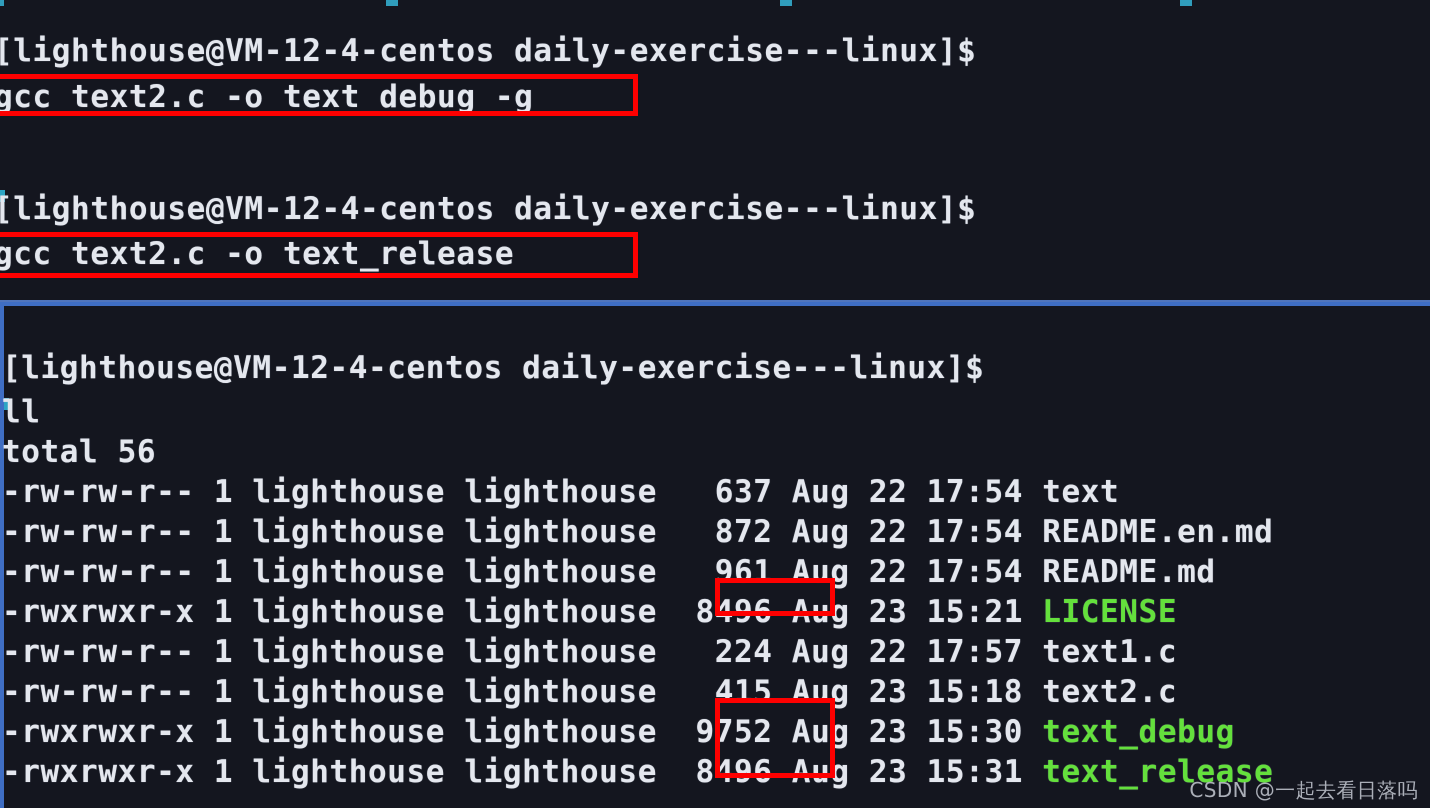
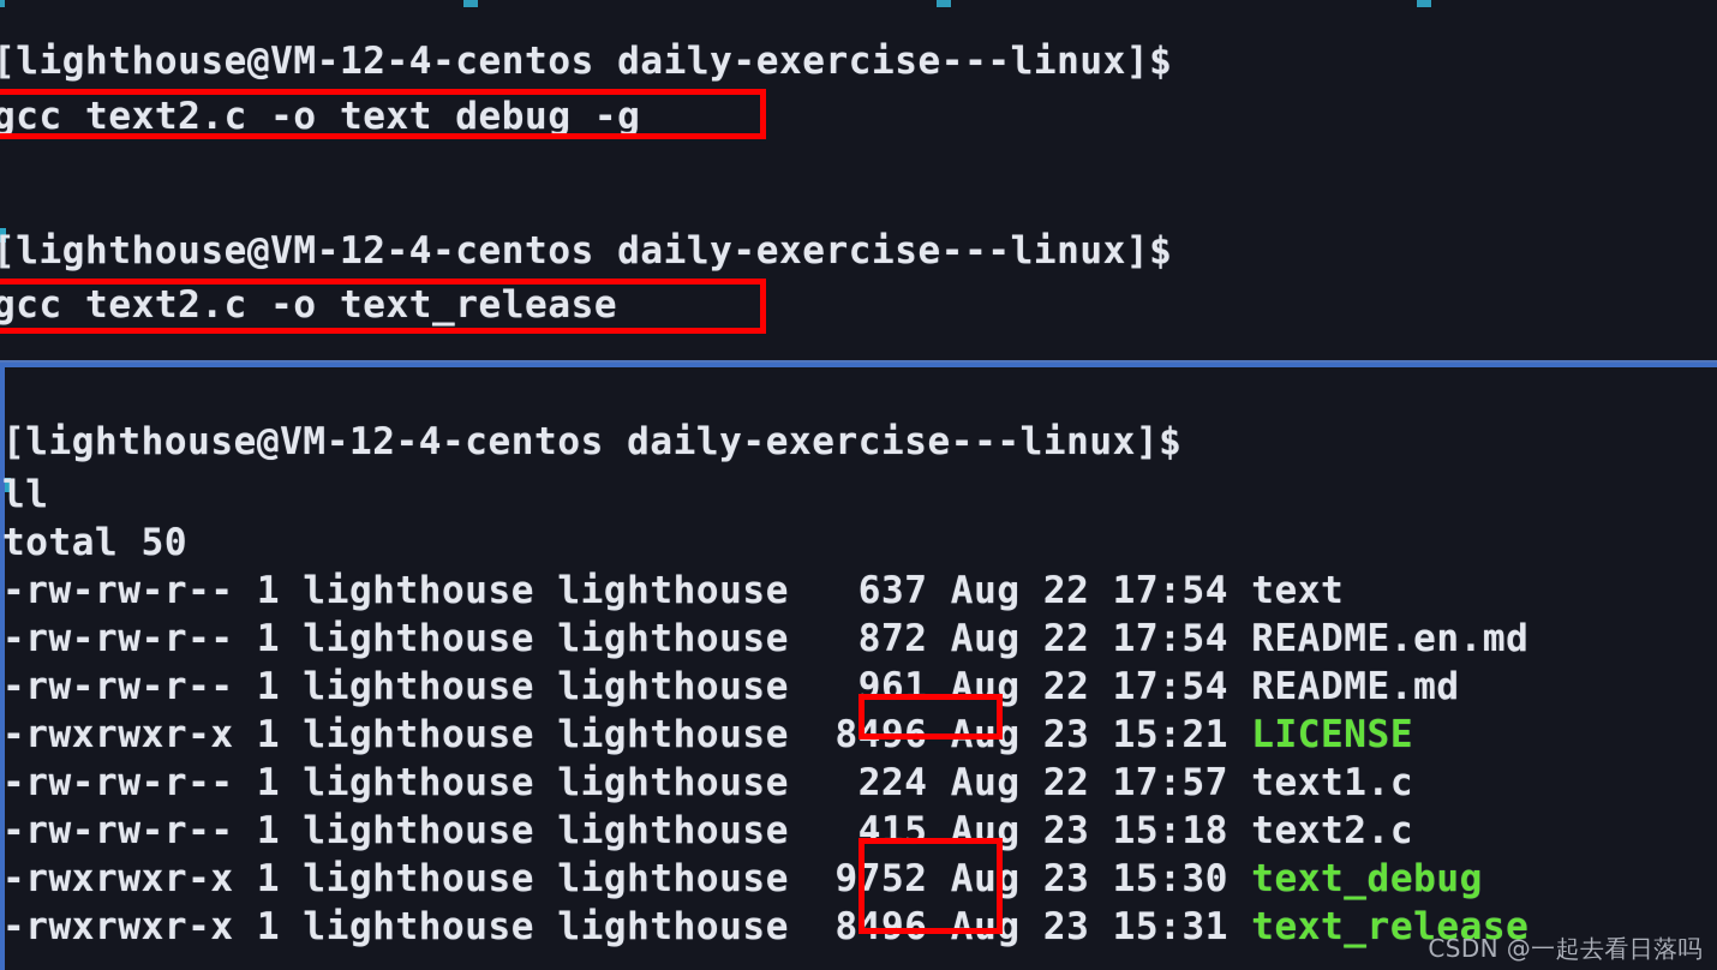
  [lighthouse@VM-12-4-centos daily-exercise---linux]$
  gcc text2.c -o text_debug -g
  [lighthouse@VM-12-4-centos daily-exercise---linux]$
  gcc text2.c -o text_release
  [lighthouse@VM-12-4-centos daily-exercise---linux]$
  ll
- total 56
+ total 50
  -rw-rw-r-- 1 lighthouse lighthouse 637 Aug 22 17:54 text
  -rw-rw-r-- 1 lighthouse lighthouse 872 Aug 22 17:54 README.en.md
  -rw-rw-r-- 1 lighthouse lighthouse 961 Aug 22 17:54 README.md
  -rwxrwxr-x 1 lighthouse lighthouse 8496 Aug 23 15:21 LICENSE
  -rw-rw-r-- 1 lighthouse lighthouse 224 Aug 22 17:57 text1.c
  -rw-rw-r-- 1 lighthouse lighthouse 415 Aug 23 15:18 text2.c
  -rwxrwxr-x 1 lighthouse lighthouse 9752 Aug 23 15:30 text_debug
  -rwxrwxr-x 1 lighthouse lighthouse 8496 Aug 23 15:31 text_release
  CSDN @一起去看日落吗
